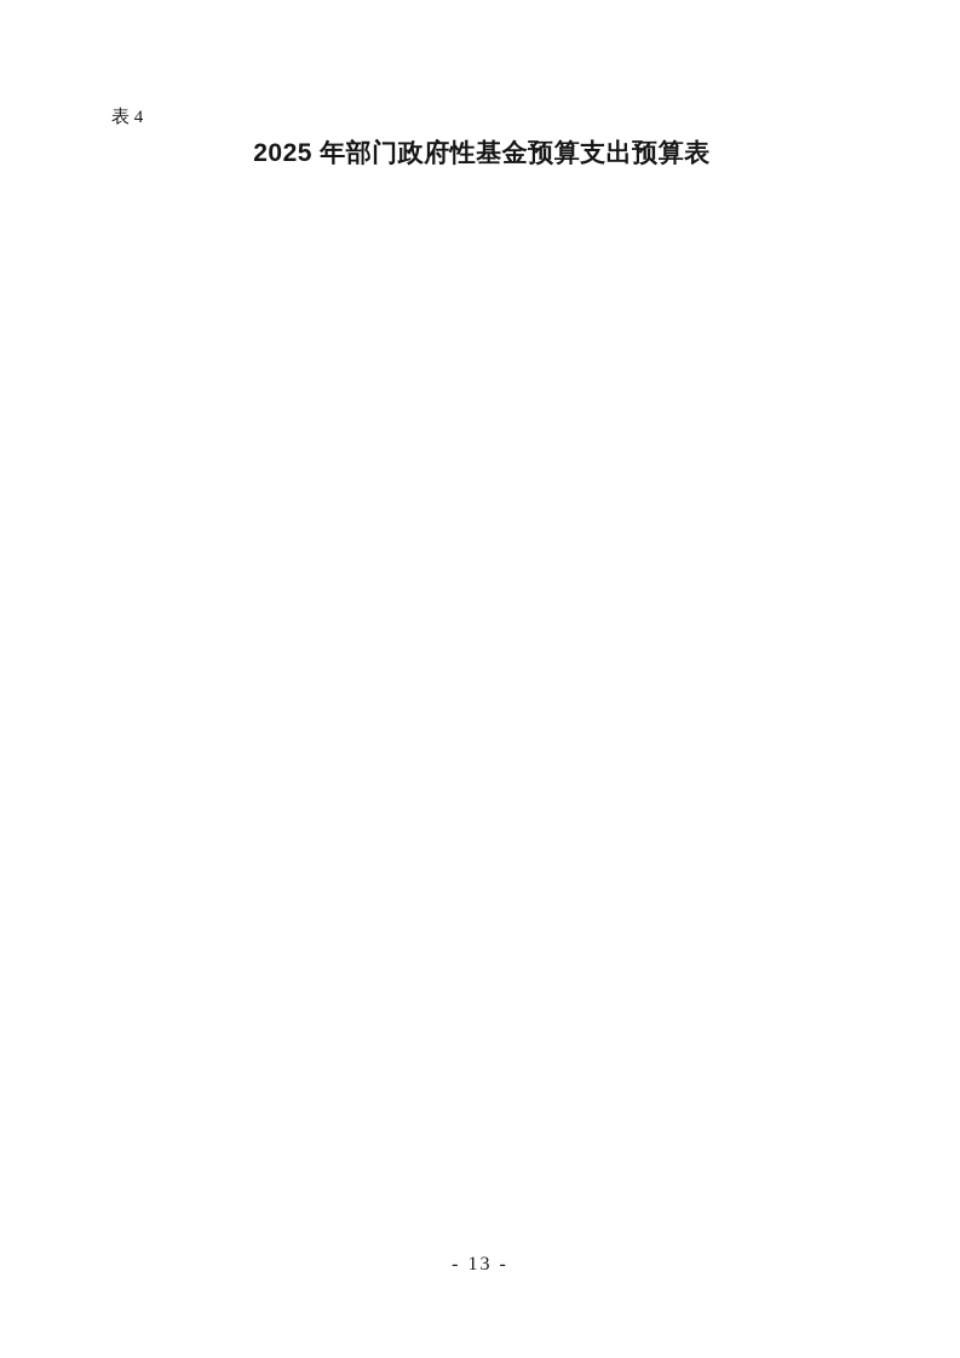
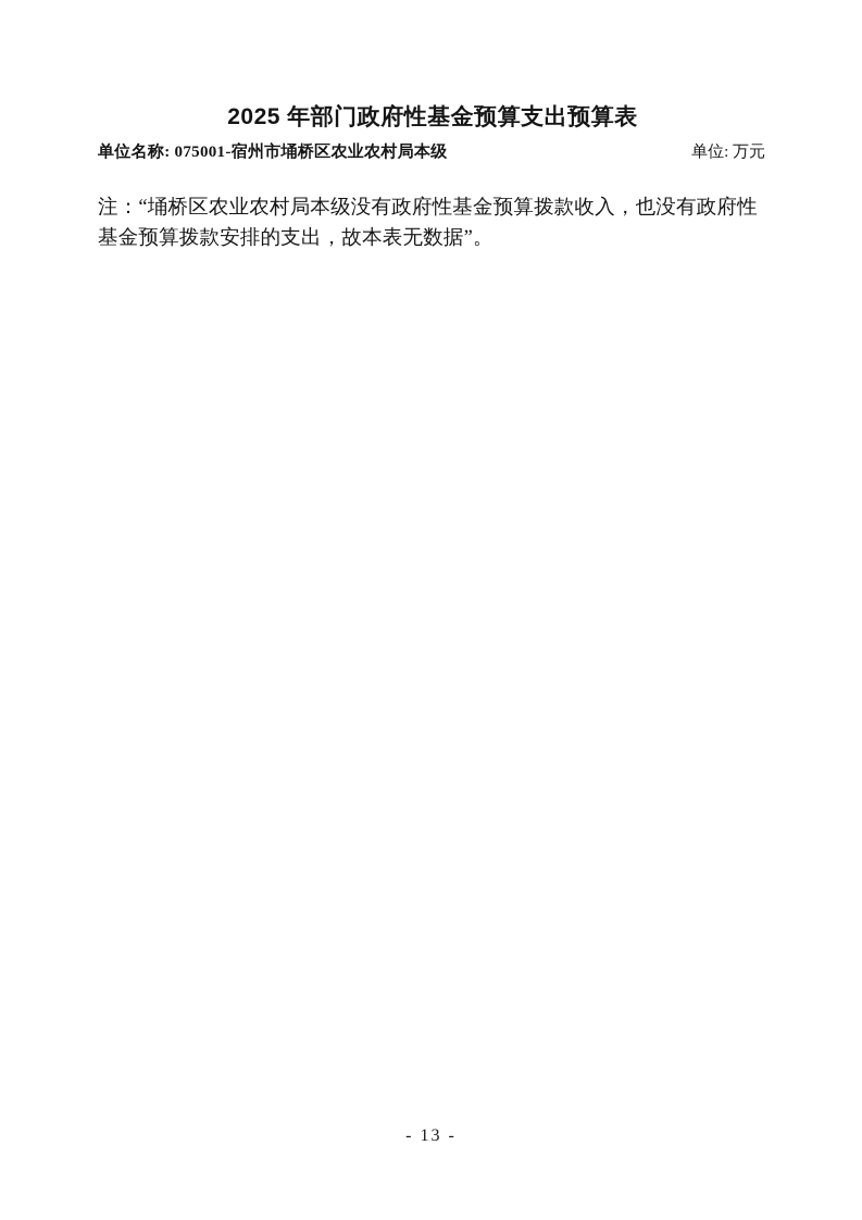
- 表 4
  2025 年部门政府性基金预算支出预算表
+ 单位名称: 075001-宿州市埇桥区农业农村局本级
+ 单位: 万元
+ 注：“埇桥区农业农村局本级没有政府性基金预算拨款收入，也没有政府性
+ 基金预算拨款安排的支出，故本表无数据”。
  - 13 -
